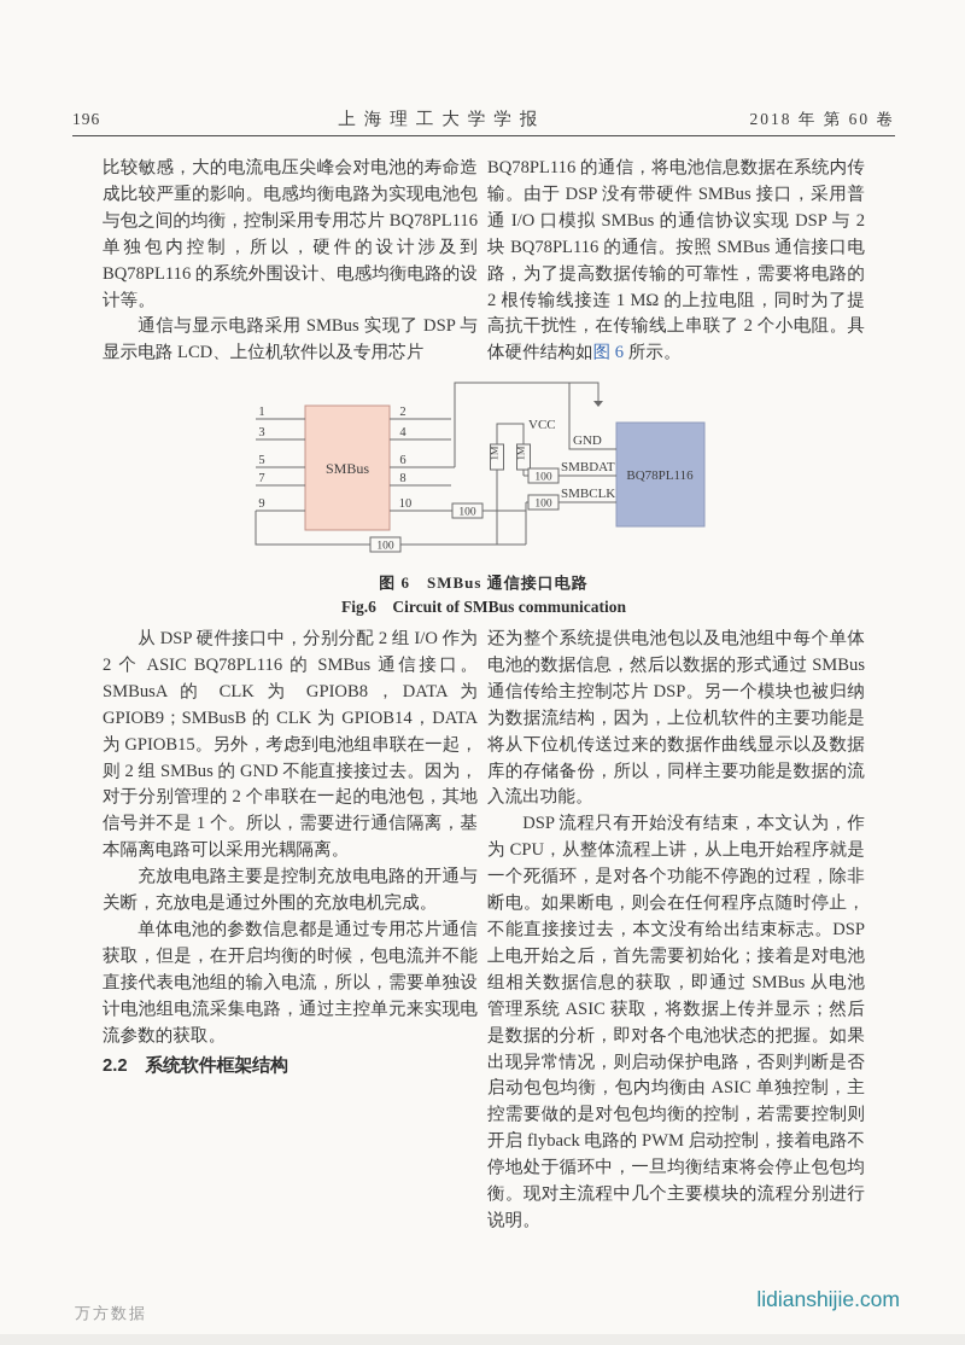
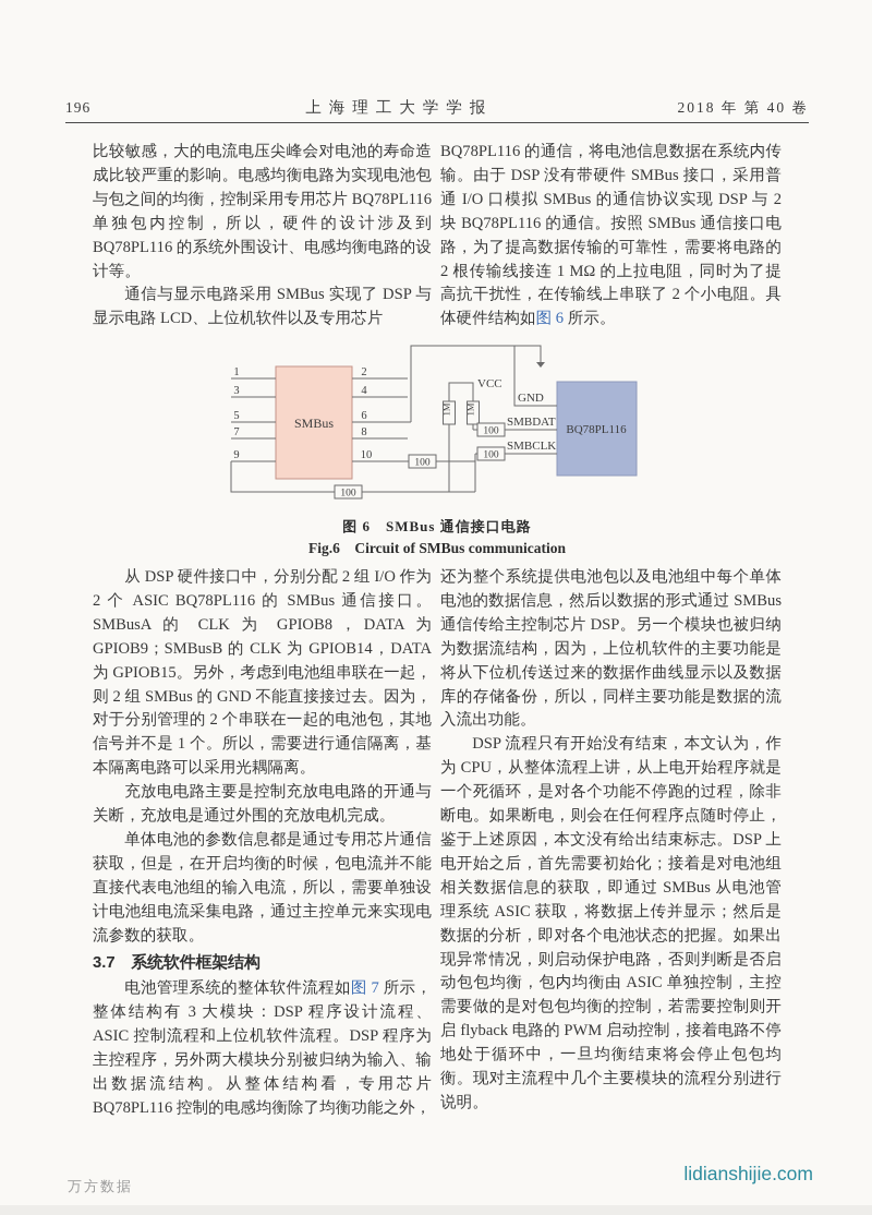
  196
  上海理工大学学报
- 2018 年 第 60 卷
+ 2018 年 第 40 卷
  比较敏感，大的电流电压尖峰会对电池的寿命造成比较严重的影响。电感均衡电路为实现电池包与包之间的均衡，控制采用专用芯片 BQ78PL116 单独包内控制，所以，硬件的设计涉及到 BQ78PL116 的系统外围设计、电感均衡电路的设计等。
  通信与显示电路采用 SMBus 实现了 DSP 与显示电路 LCD、上位机软件以及专用芯片
  BQ78PL116 的通信，将电池信息数据在系统内传输。由于 DSP 没有带硬件 SMBus 接口，采用普通 I/O 口模拟 SMBus 的通信协议实现 DSP 与 2 块 BQ78PL116 的通信。按照 SMBus 通信接口电路，为了提高数据传输的可靠性，需要将电路的 2 根传输线接连 1 MΩ 的上拉电阻，同时为了提高抗干扰性，在传输线上串联了 2 个小电阻。具体硬件结构如图 6 所示。
  SMBus
  BQ78PL116
  1
  3
  5
  7
  9
  2
  4
  6
  8
  10
  GND
  VCC
  100
  SMBDAT
  100
  SMBCLK
  100
  100
  图 6 SMBus 通信接口电路
  Fig.6 Circuit of SMBus communication
  从 DSP 硬件接口中，分别分配 2 组 I/O 作为 2 个 ASIC BQ78PL116 的 SMBus 通信接口。SMBusA 的 CLK 为 GPIOB8，DATA 为 GPIOB9；SMBusB 的 CLK 为 GPIOB14，DATA 为 GPIOB15。另外，考虑到电池组串联在一起，则 2 组 SMBus 的 GND 不能直接接过去。因为，对于分别管理的 2 个串联在一起的电池包，其地信号并不是 1 个。所以，需要进行通信隔离，基本隔离电路可以采用光耦隔离。
  充放电电路主要是控制充放电电路的开通与关断，充放电是通过外围的充放电机完成。
  单体电池的参数信息都是通过专用芯片通信获取，但是，在开启均衡的时候，包电流并不能直接代表电池组的输入电流，所以，需要单独设计电池组电流采集电路，通过主控单元来实现电流参数的获取。
- 2.2 系统软件框架结构
+ 3.7 系统软件框架结构
+ 电池管理系统的整体软件流程如图 7 所示，整体结构有 3 大模块：DSP 程序设计流程、ASIC 控制流程和上位机软件流程。DSP 程序为主控程序，另外两大模块分别被归纳为输入、输出数据流结构。从整体结构看，专用芯片 BQ78PL116 控制的电感均衡除了均衡功能之外，
  还为整个系统提供电池包以及电池组中每个单体电池的数据信息，然后以数据的形式通过 SMBus 通信传给主控制芯片 DSP。另一个模块也被归纳为数据流结构，因为，上位机软件的主要功能是将从下位机传送过来的数据作曲线显示以及数据库的存储备份，所以，同样主要功能是数据的流入流出功能。
- DSP 流程只有开始没有结束，本文认为，作为 CPU，从整体流程上讲，从上电开始程序就是一个死循环，是对各个功能不停跑的过程，除非断电。如果断电，则会在任何程序点随时停止，不能直接接过去，本文没有给出结束标志。DSP 上电开始之后，首先需要初始化；接着是对电池组相关数据信息的获取，即通过 SMBus 从电池管理系统 ASIC 获取，将数据上传并显示；然后是数据的分析，即对各个电池状态的把握。如果出现异常情况，则启动保护电路，否则判断是否启动包包均衡，包内均衡由 ASIC 单独控制，主控需要做的是对包包均衡的控制，若需要控制则开启 flyback 电路的 PWM 启动控制，接着电路不停地处于循环中，一旦均衡结束将会停止包包均衡。现对主流程中几个主要模块的流程分别进行说明。
+ DSP 流程只有开始没有结束，本文认为，作为 CPU，从整体流程上讲，从上电开始程序就是一个死循环，是对各个功能不停跑的过程，除非断电。如果断电，则会在任何程序点随时停止，鉴于上述原因，本文没有给出结束标志。DSP 上电开始之后，首先需要初始化；接着是对电池组相关数据信息的获取，即通过 SMBus 从电池管理系统 ASIC 获取，将数据上传并显示；然后是数据的分析，即对各个电池状态的把握。如果出现异常情况，则启动保护电路，否则判断是否启动包包均衡，包内均衡由 ASIC 单独控制，主控需要做的是对包包均衡的控制，若需要控制则开启 flyback 电路的 PWM 启动控制，接着电路不停地处于循环中，一旦均衡结束将会停止包包均衡。现对主流程中几个主要模块的流程分别进行说明。
  万方数据
  lidianshijie.com
